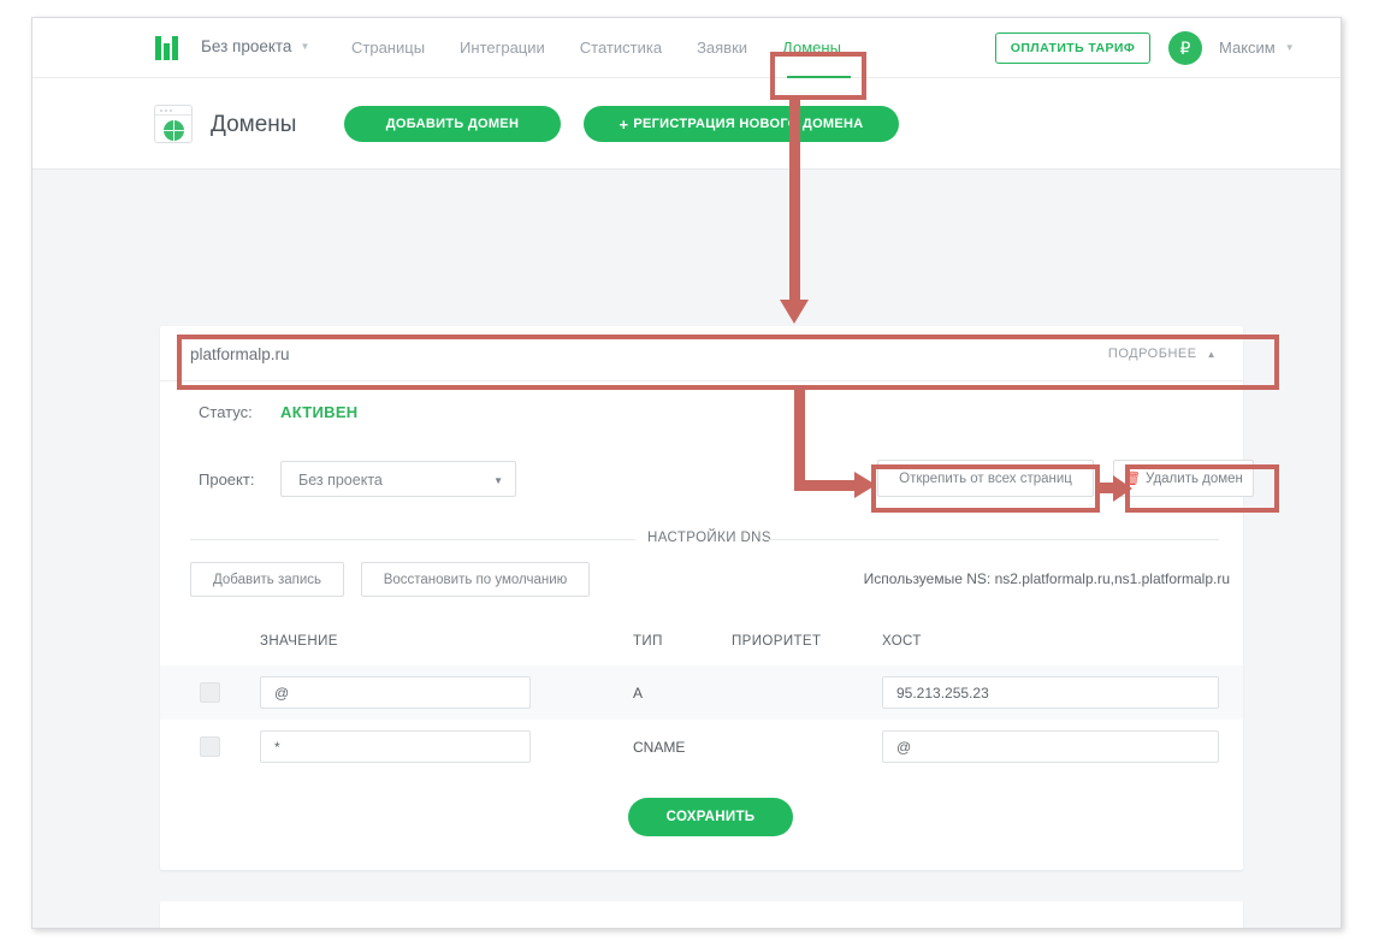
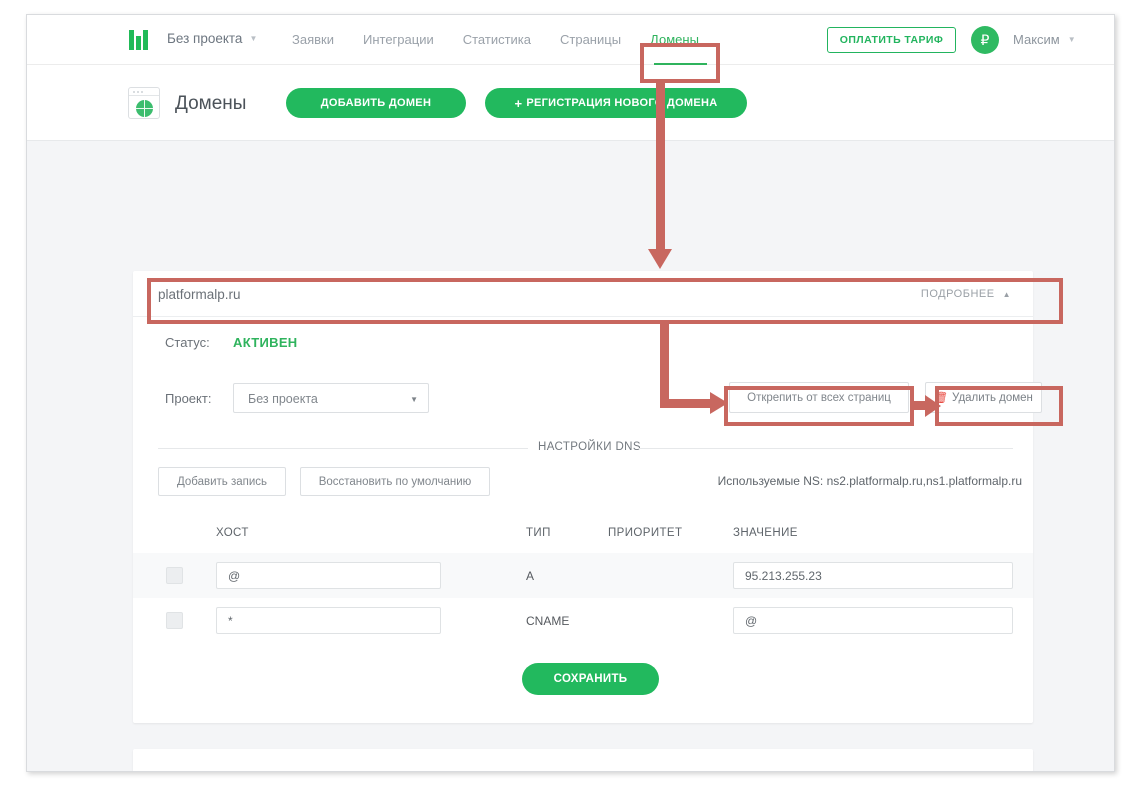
  Без проекта
  ▼
- Страницы
+ Заявки
  Интеграции
  Статистика
- Заявки
+ Страницы
  Домены
  ОПЛАТИТЬ ТАРИФ
  ₽
  Максим
  ▼
  Домены
  ДОБАВИТЬ ДОМЕН
  +
  РЕГИСТРАЦИЯ НОВОГ ДОМЕНА
  platformalp.ru
  ПОДРОБНЕЕ
  ▲
  Статус:
  АКТИВЕН
  Проект:
  Без проекта
  ▼
  Открепить от всех страниц
  🗑
  Удалить домен
  НАСТРОЙКИ DNS
  Добавить запись
  Восстановить по умолчанию
  Используемые NS: ns2.platformalp.ru,ns1.platformalp.ru
- ЗНАЧЕНИЕ
+ ХОСТ
  ТИП
  ПРИОРИТЕТ
- ХОСТ
+ ЗНАЧЕНИЕ
  @
  A
  95.213.255.23
  *
  CNAME
  @
  СОХРАНИТЬ
